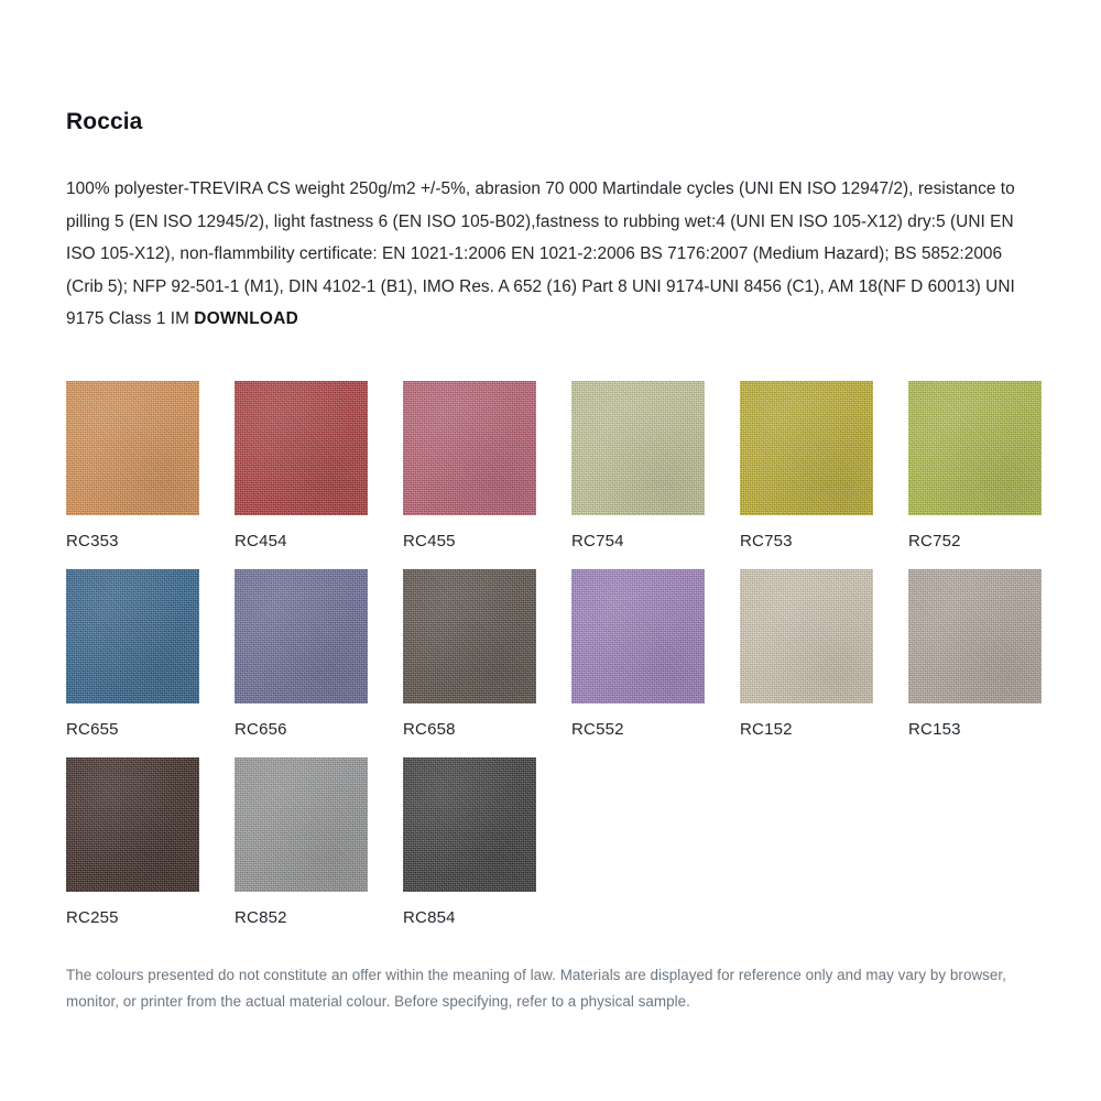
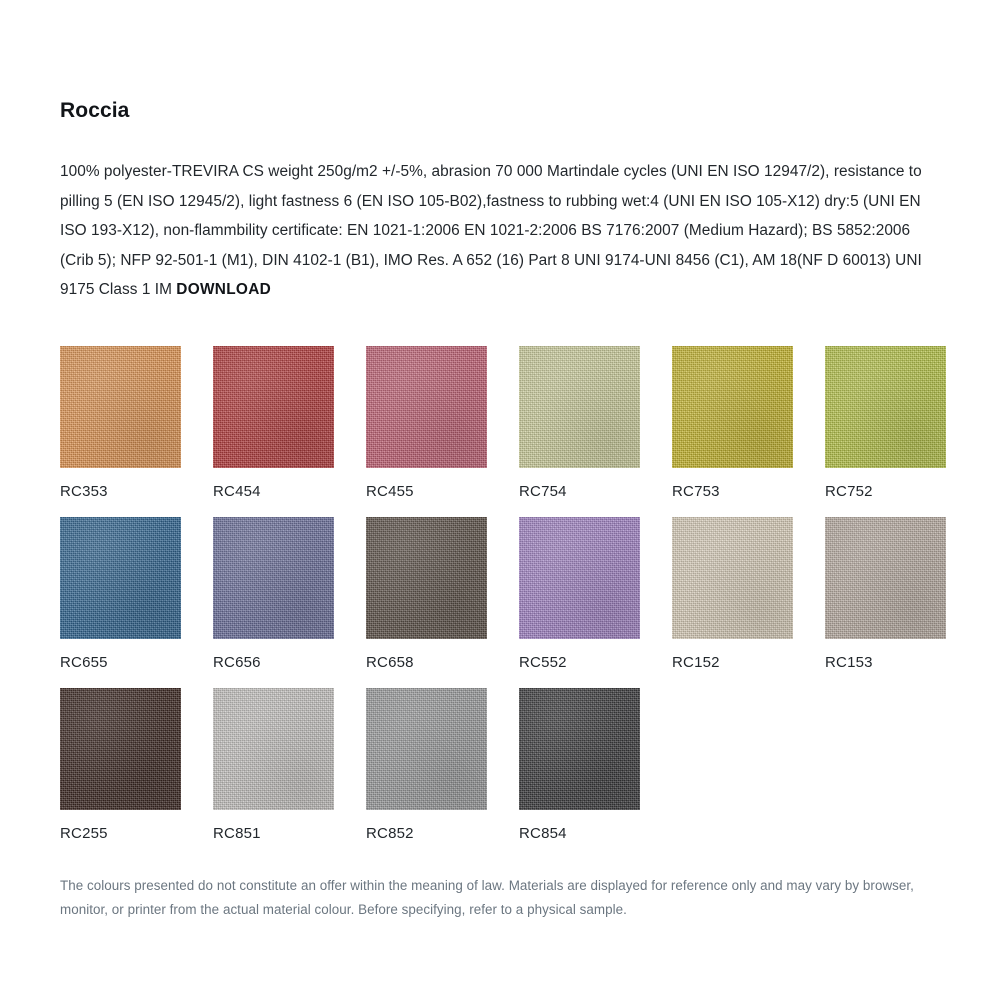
  Roccia
- 100% polyester-TREVIRA CS weight 250g/m2 +/-5%, abrasion 70 000 Martindale cycles (UNI EN ISO 12947/2), resistance to pilling 5 (EN ISO 12945/2), light fastness 6 (EN ISO 105-B02),fastness to rubbing wet:4 (UNI EN ISO 105-X12) dry:5 (UNI EN ISO 105-X12), non-flammbility certificate: EN 1021-1:2006 EN 1021-2:2006 BS 7176:2007 (Medium Hazard); BS 5852:2006 (Crib 5); NFP 92-501-1 (M1), DIN 4102-1 (B1), IMO Res. A 652 (16) Part 8 UNI 9174-UNI 8456 (C1), AM 18(NF D 60013) UNI 9175 Class 1 IM DOWNLOAD
+ 100% polyester-TREVIRA CS weight 250g/m2 +/-5%, abrasion 70 000 Martindale cycles (UNI EN ISO 12947/2), resistance to pilling 5 (EN ISO 12945/2), light fastness 6 (EN ISO 105-B02),fastness to rubbing wet:4 (UNI EN ISO 105-X12) dry:5 (UNI EN ISO 193-X12), non-flammbility certificate: EN 1021-1:2006 EN 1021-2:2006 BS 7176:2007 (Medium Hazard); BS 5852:2006 (Crib 5); NFP 92-501-1 (M1), DIN 4102-1 (B1), IMO Res. A 652 (16) Part 8 UNI 9174-UNI 8456 (C1), AM 18(NF D 60013) UNI 9175 Class 1 IM DOWNLOAD
  RC353
  RC454
  RC455
  RC754
  RC753
  RC752
  RC655
  RC656
  RC658
  RC552
  RC152
  RC153
  RC255
+ RC851
  RC852
  RC854
  The colours presented do not constitute an offer within the meaning of law. Materials are displayed for reference only and may vary by browser, monitor, or printer from the actual material colour. Before specifying, refer to a physical sample.
